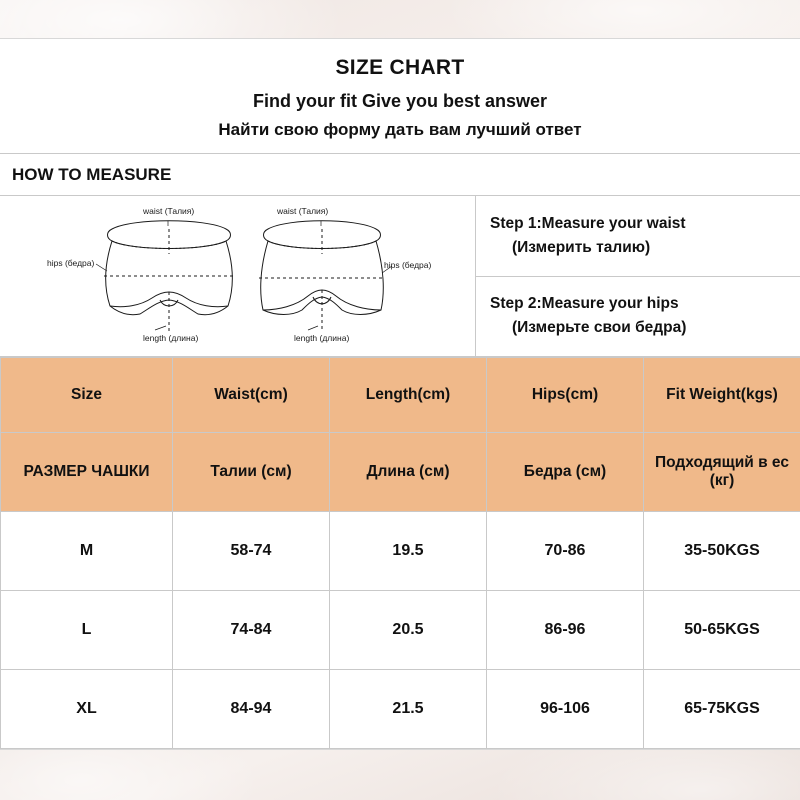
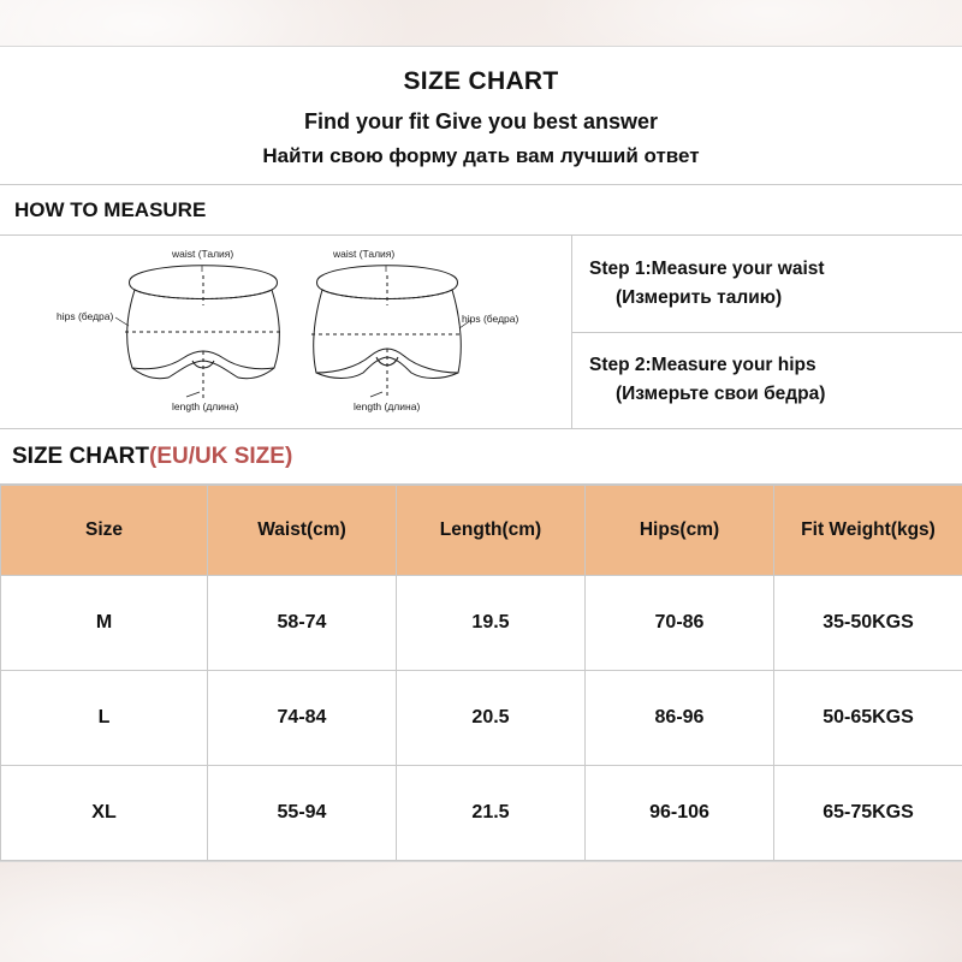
  SIZE CHART
  Find your fit Give you best answer
  Найти свою форму дать вам лучший ответ
  HOW TO MEASURE
  waist (Талия)
  hips (бедра)
  length (длина)
  waist (Талия)
  hips (бедра)
  length (длина)
  Step 1:Measure your waist
  (Измерить талию)
  Step 2:Measure your hips
  (Измерьте свои бедра)
+ SIZE CHART(EU/UK SIZE)
  Size	Waist(cm)	Length(cm)	Hips(cm)	Fit Weight(kgs)
- РАЗМЕР ЧАШКИ	Талии (см)	Длина (см)	Бедра (см)	Подходящий в ес (кг)
  M	58-74	19.5	70-86	35-50KGS
  L	74-84	20.5	86-96	50-65KGS
- XL	84-94	21.5	96-106	65-75KGS
+ XL	55-94	21.5	96-106	65-75KGS
